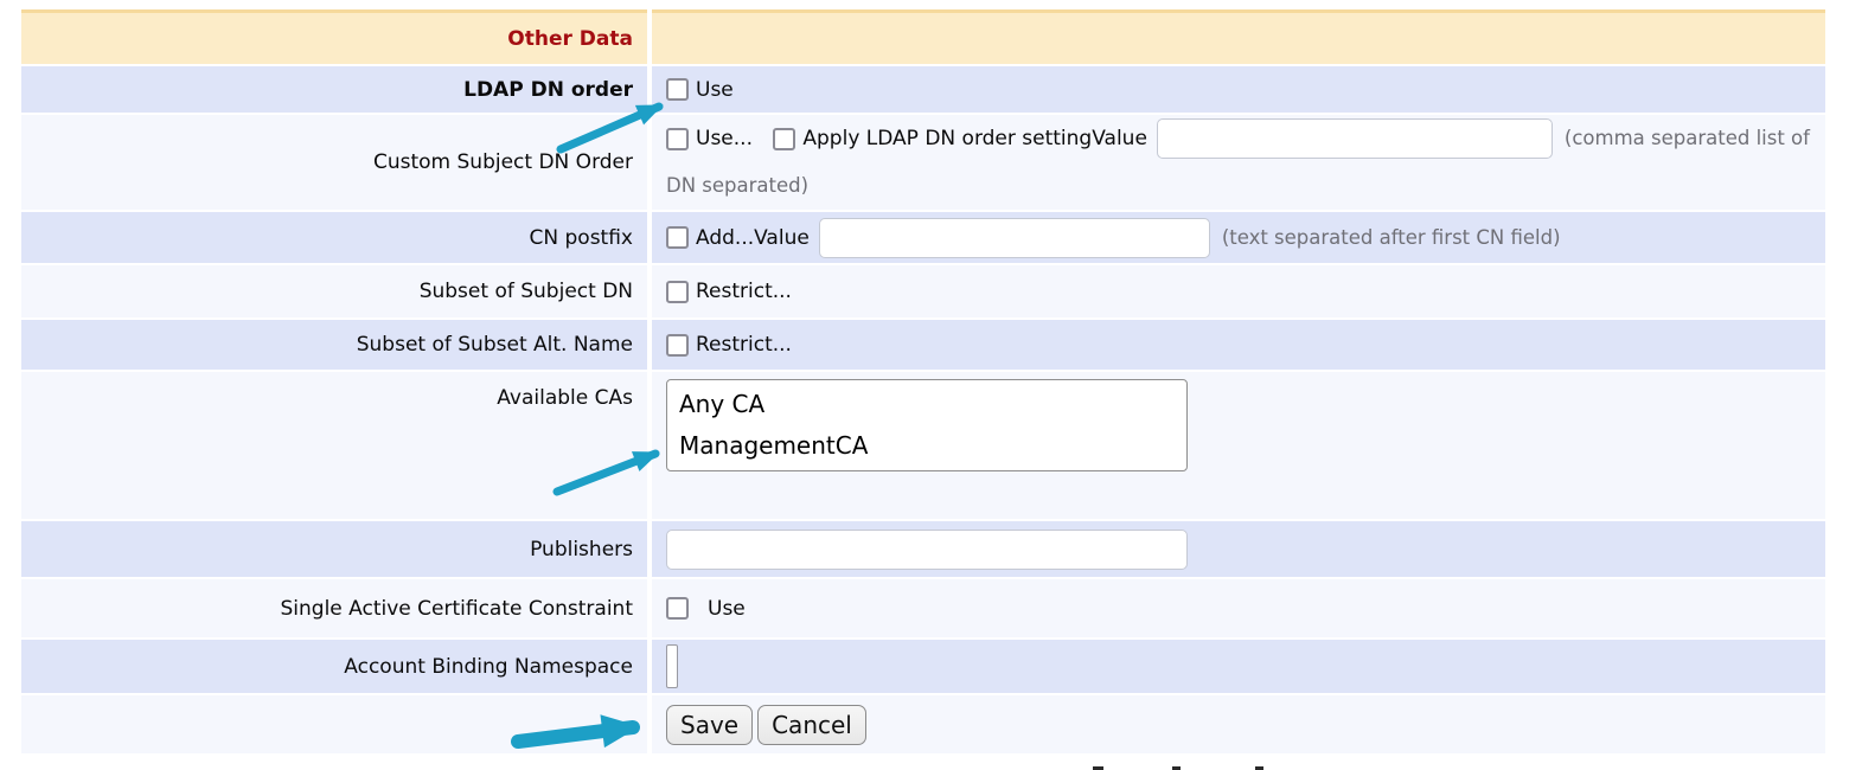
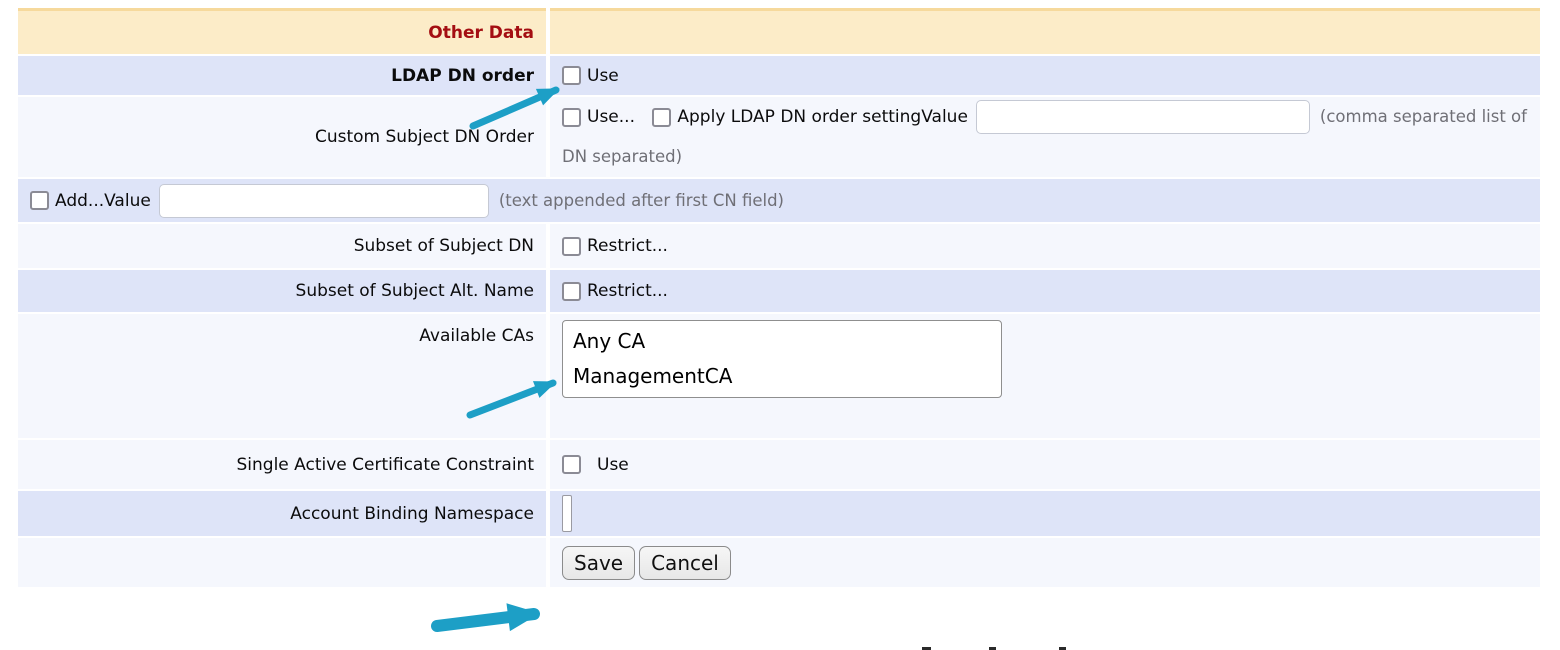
  Other Data
  LDAP DN order
  Use
  Custom Subject DN Order
  Use... Apply LDAP DN order settingValue (comma separated list of DN separated)
- CN postfix
  Add...
  Value
- (text separated after first CN field)
+ (text appended after first CN field)
  Subset of Subject DN
  Restrict...
- Subset of Subset Alt. Name
+ Subset of Subject Alt. Name
  Restrict...
  Available CAs
  Any CA
  ManagementCA
- Publishers
  Single Active Certificate Constraint
  Use
  Account Binding Namespace
  Save
  Cancel
